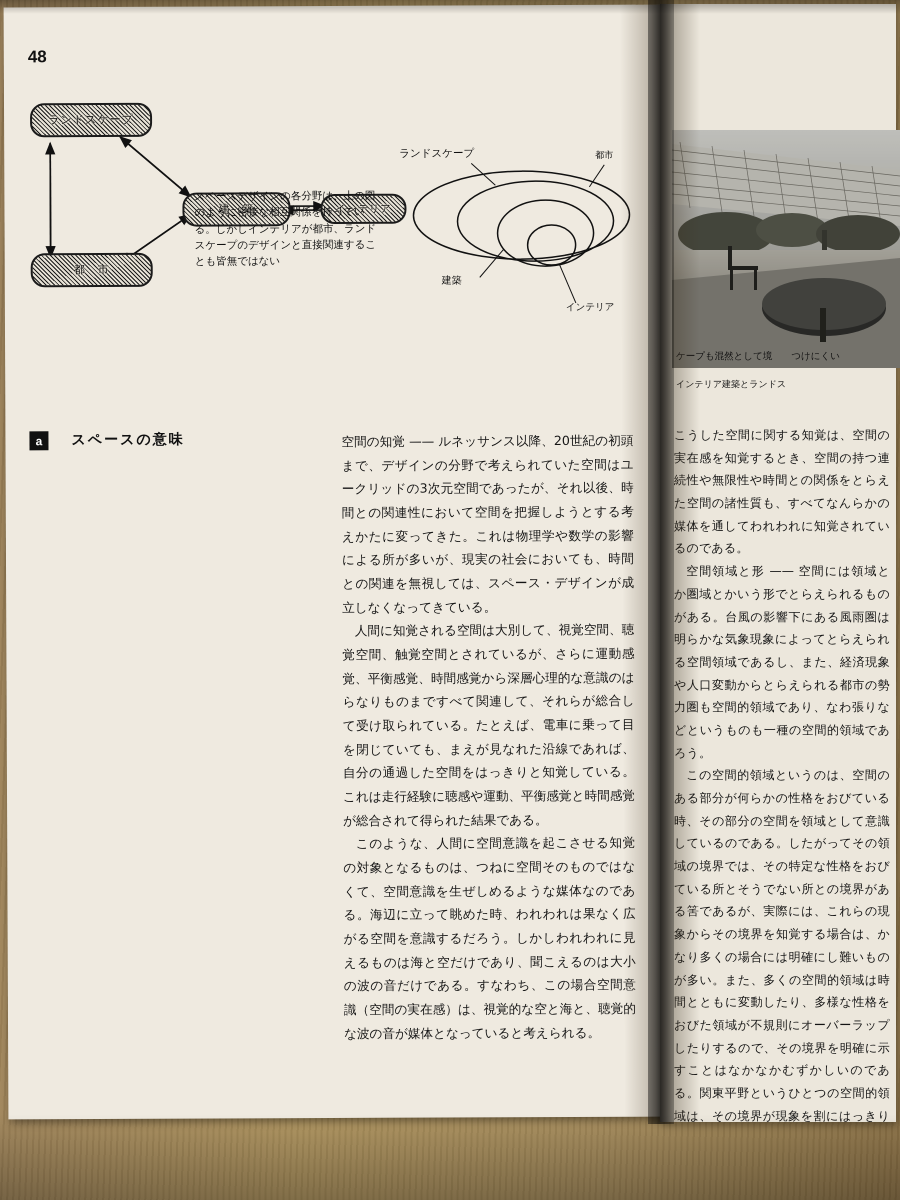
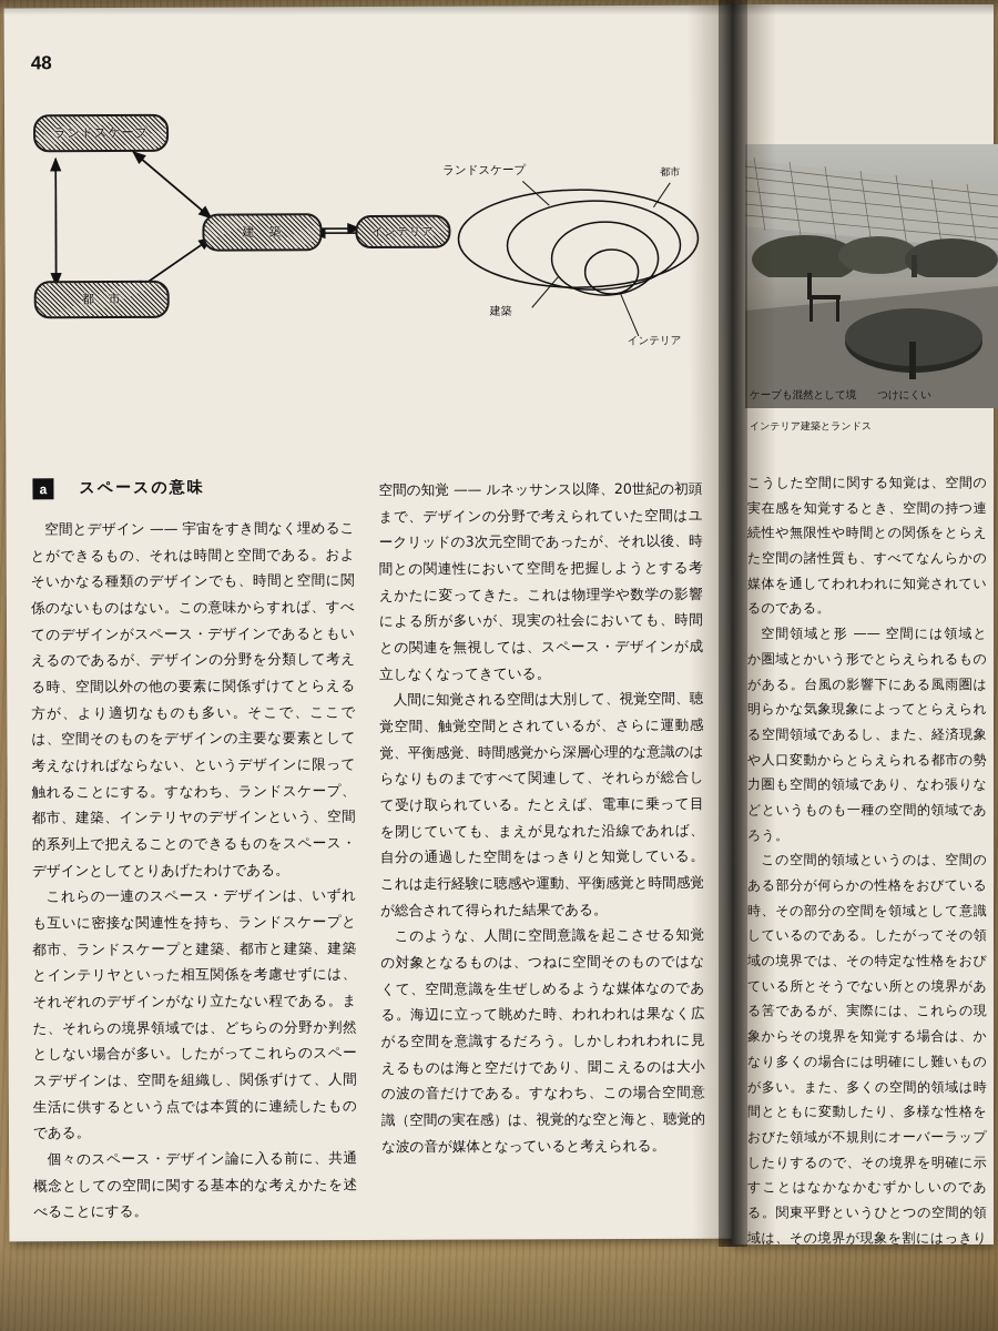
  48
  ランドスケープ
  建 築
  インテリア
  都 市
- スペースデザインの各分野は、上の図のように密接な相互関係を持っている。しかしインテリアが都市、ランドスケープのデザインと直接関連することも皆無ではない
  ランドスケープ
  都市
  建築
  インテリア
  a
  スペースの意味
+ 空間とデザイン —— 宇宙をすき間なく埋めることができるもの、それは時間と空間である。およそいかなる種類のデザインでも、時間と空間に関係のないものはない。この意味からすれば、すべてのデザインがスペース・デザインであるともいえるのであるが、デザインの分野を分類して考える時、空間以外の他の要素に関係ずけてとらえる方が、より適切なものも多い。そこで、ここでは、空間そのものをデザインの主要な要素として考えなければならない、というデザインに限って触れることにする。すなわち、ランドスケープ、都市、建築、インテリヤのデザインという、空間的系列上で把えることのできるものをスペース・デザインとしてとりあげたわけである。
+ これらの一連のスペース・デザインは、いずれも互いに密接な関連性を持ち、ランドスケープと都市、ランドスケープと建築、都市と建築、建築とインテリヤといった相互関係を考慮せずには、それぞれのデザインがなり立たない程である。また、それらの境界領域では、どちらの分野か判然としない場合が多い。したがってこれらのスペースデザインは、空間を組織し、関係ずけて、人間生活に供するという点では本質的に連続したものである。
+ 個々のスペース・デザイン論に入る前に、共通概念としての空間に関する基本的な考えかたを述べることにする。
  空間の知覚 —— ルネッサンス以降、20世紀の初まで、デザインの分野で考えられていた空間はークリッドの3次元空間であったが、それ以後、間との関連性において空間を把握しようとするえかたに変ってきた。これは物理学や数学の影による所が多いが、現実の社会においても、時との関連を無視しては、スペース・デザインが立しなくなってきている。
  人間に知覚される空間は大別して、視覚空間、覚空間、触覚空間とされているが、さらに運動覚、平衡感覚、時間感覚から深層心理的な意識のらなりものまですべて関連して、それらが総合て受け取られている。たとえば、電車に乗ってを閉じていても、まえが見なれた沿線であれば自分の通過した空間をはっきりと知覚しているこれは走行経験に聴感や運動、平衡感覚と時間感が総合されて得られた結果である。
  このような、人間に空間意識を起こさせる知の対象となるものは、つねに空間そのものではくて、空間意識を生ぜしめるような媒体なのでる。海辺に立って眺めた時、われわれは果なくがる空間を意識するだろう。しかしわれわれにえるものは海と空だけであり、聞こえるのは大の波の音だけである。すなわち、この場合空間識（空間の実在感）は、視覚的な空と海と、聴覚な波の音が媒体となっていると考えられる。
  した空間に関する知覚は、空間の感を知覚するとき、空間の持つ連や無限性や時間との関係をとらえ間の諸性質も、すべてなんらかのを通してわれわれに知覚されていである。
  間領域と形 —— 空間には領域と域とかいう形でとらえられるものる。台風の影響下にある風雨圏はかな気象現象によってとらえられ間領域であるし、また、経済現象口変動からとらえられる都市の勢も空間的領域であり、なわ張りないうものも一種の空間的領域であ。
  の空間的領域というのは、空間の部分が何らかの性格をおびているその部分の空間を領域として意識いるのである。したがってその領境界では、その特定な性格をおびる所とそうでない所との境界があであるが、実際には、これらの現らその境界を知覚する場合は、か多くの場合には明確にし難いものい。また、多くの空間的領域は時ともに変動したり、多様な性格をた領域が不規則にオーバーラップりするので、その境界を明確に示とはなかなかむずかしいのであ関東平野というひとつの空間的領
  プも混然として境 つけにくい
  リア建築とランドス
